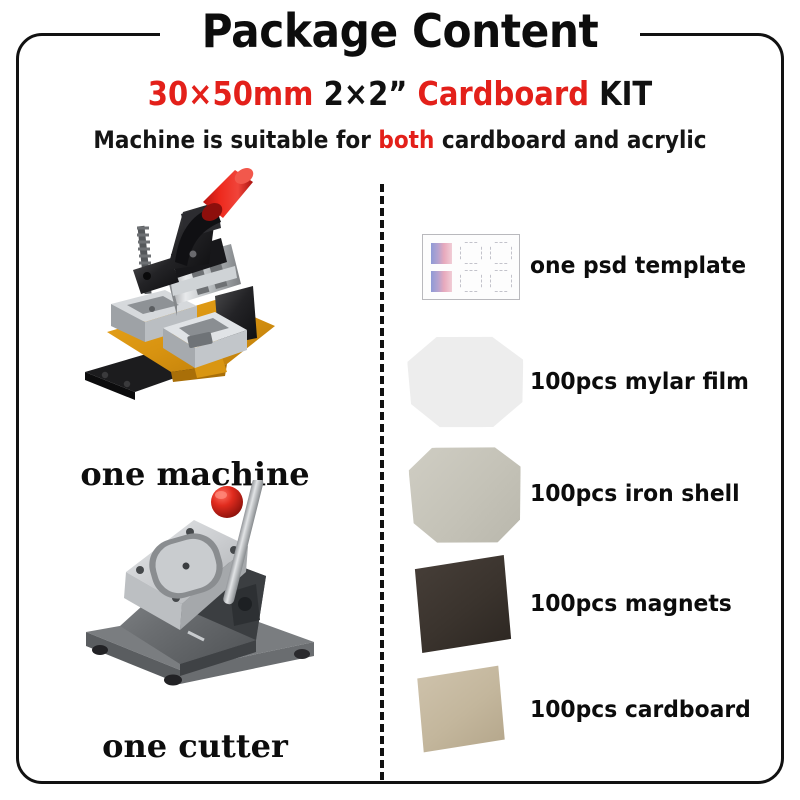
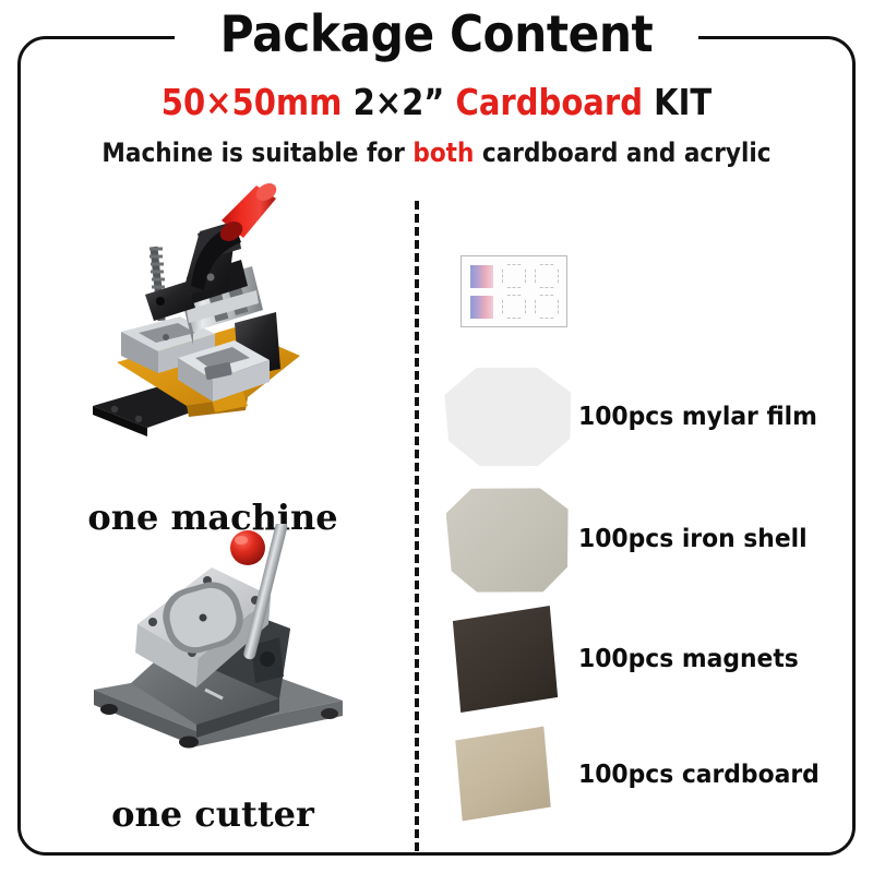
  Package Content
- 30×50mm 2×2” Cardboard KIT
+ 50×50mm 2×2” Cardboard KIT
  Machine is suitable for both cardboard and acrylic
  one machine
  one cutter
- one psd template
  100pcs mylar film
  100pcs iron shell
  100pcs magnets
  100pcs cardboard
